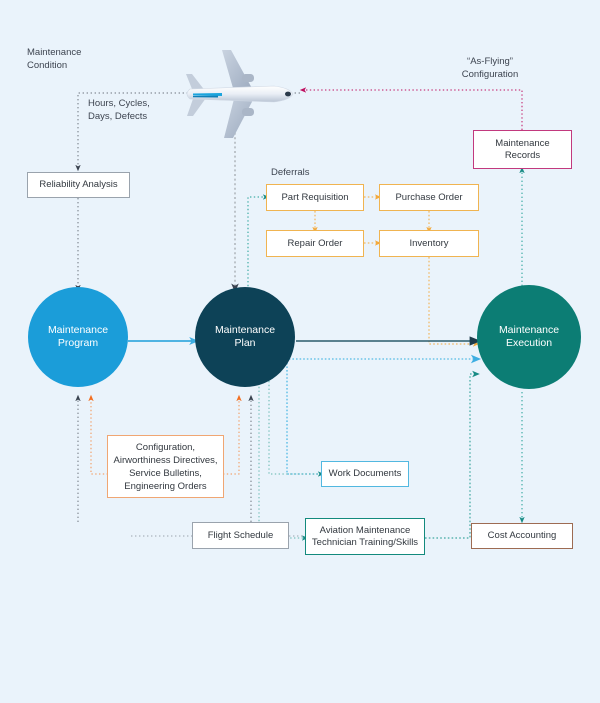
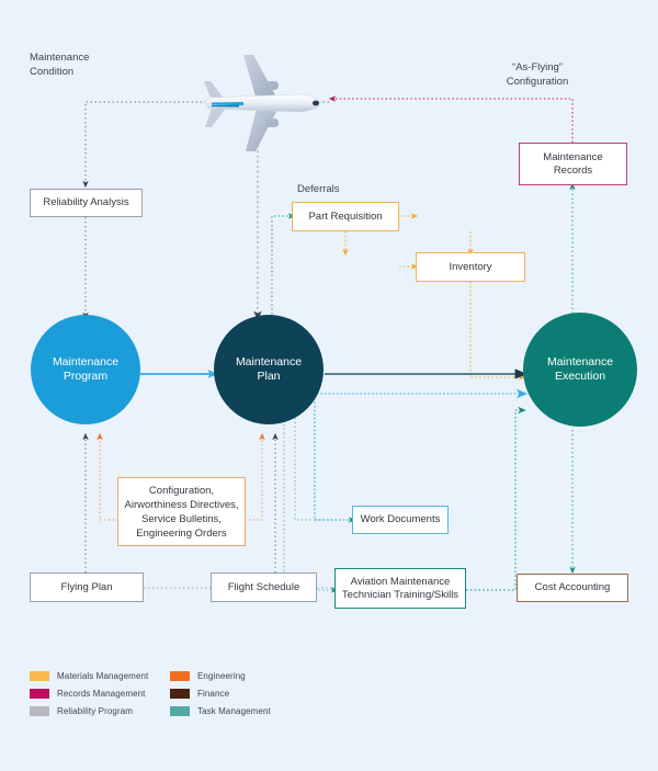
  Maintenance
  Condition
- Hours, Cycles,
- Days, Defects
  “As-Flying”
  Configuration
  Deferrals
  Reliability Analysis
  Maintenance
  Records
  Part Requisition
- Purchase Order
- Repair Order
  Inventory
  Configuration,
  Airworthiness Directives,
  Service Bulletins,
  Engineering Orders
  Work Documents
+ Flying Plan
  Flight Schedule
  Aviation Maintenance
  Technician Training/Skills
  Cost Accounting
  Maintenance
  Program
  Maintenance
  Plan
  Maintenance
  Execution
+ Materials Management
+ Engineering
+ Records Management
+ Finance
+ Reliability Program
+ Task Management
